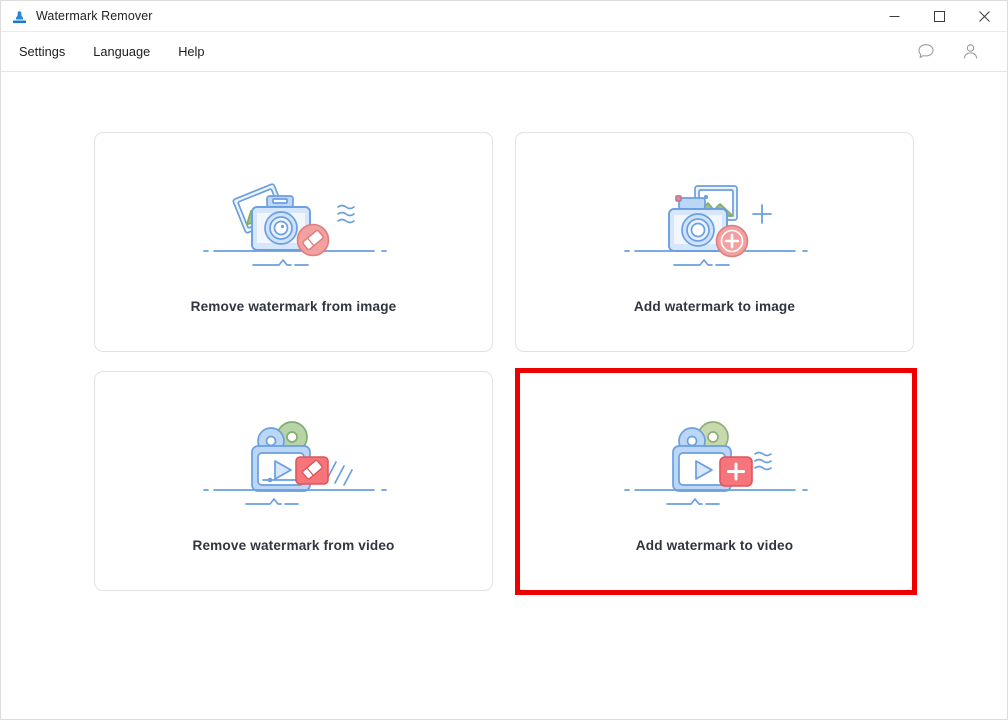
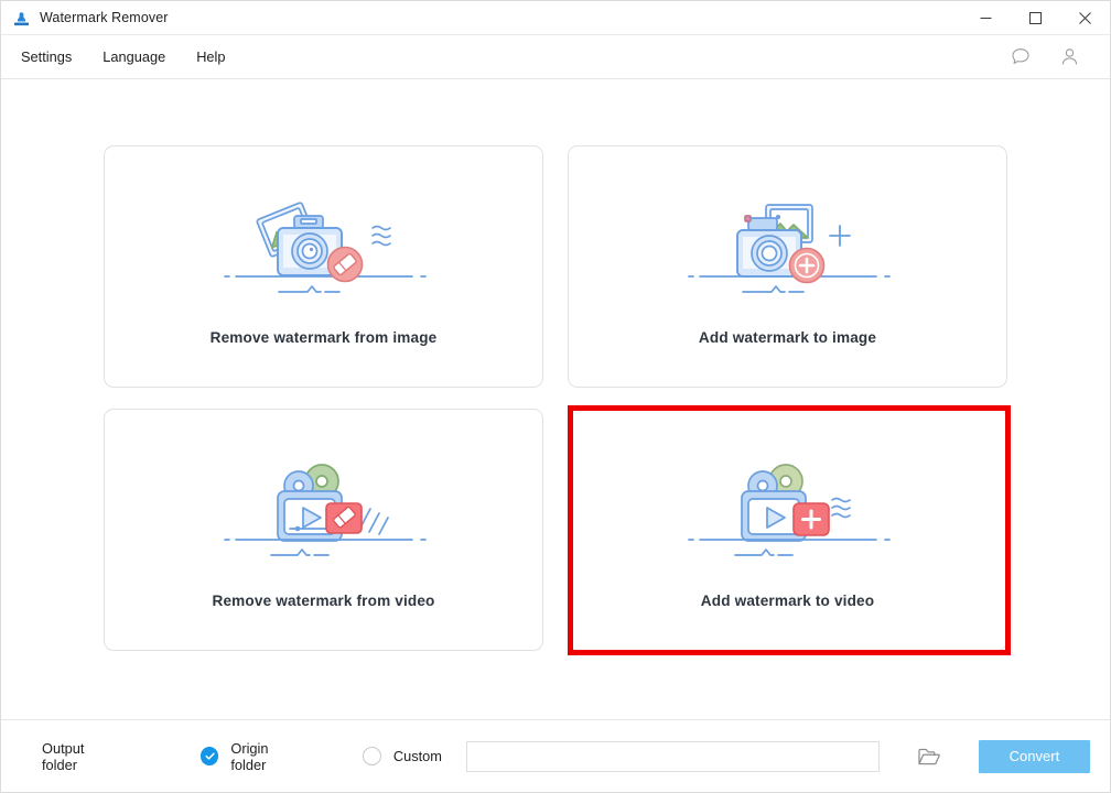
  Watermark Remover
  Settings
  Language
  Help
  Remove watermark from image
  Add watermark to image
  Remove watermark from video
  Add watermark to video
+ Output folder
+ Origin folder
+ Custom
+ Convert
